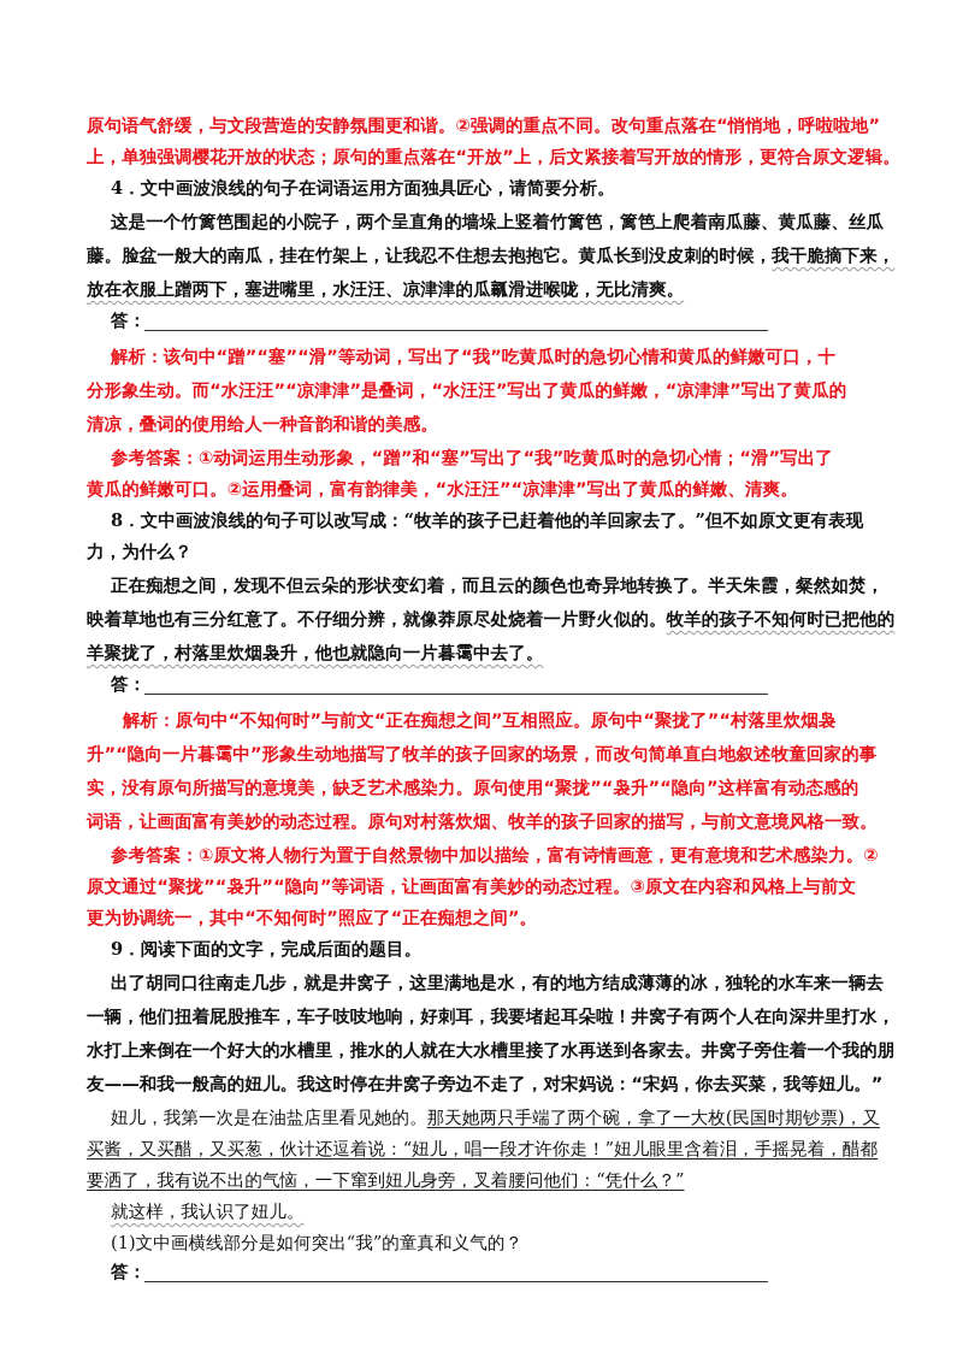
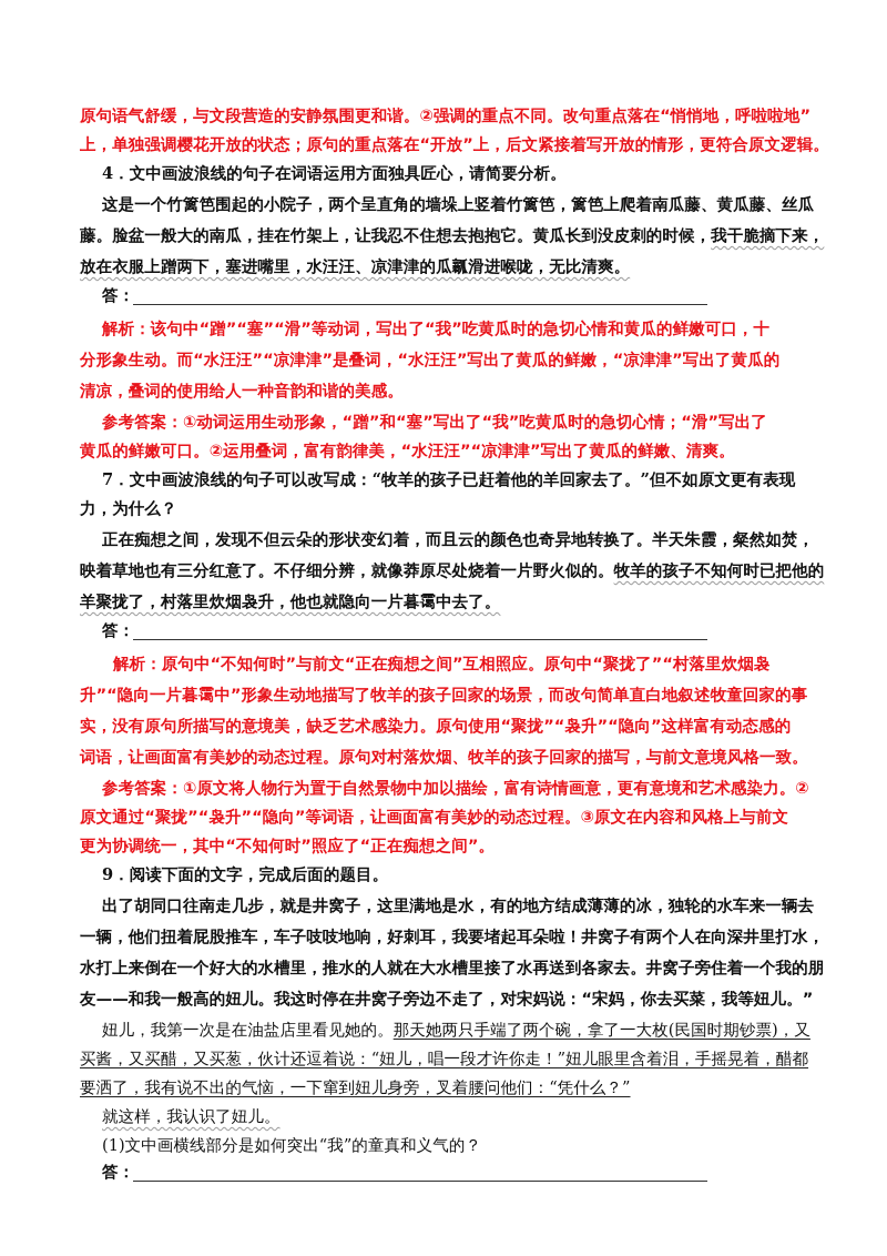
  原句语气舒缓，与文段营造的安静氛围更和谐。②强调的重点不同。改句重点落在“悄悄地，呼啦啦地”
  上，单独强调樱花开放的状态；原句的重点落在“开放”上，后文紧接着写开放的情形，更符合原文逻辑。
  4．文中画波浪线的句子在词语运用方面独具匠心，请简要分析。
  这是一个竹篱笆围起的小院子，两个呈直角的墙垛上竖着竹篱笆，篱笆上爬着南瓜藤、黄瓜藤、丝瓜
  藤。脸盆一般大的南瓜，挂在竹架上，让我忍不住想去抱抱它。黄瓜长到没皮刺的时候，我干脆摘下来，
  放在衣服上蹭两下，塞进嘴里，水汪汪、凉津津的瓜瓤滑进喉咙，无比清爽。
  答：
  解析：该句中“蹭”“塞”“滑”等动词，写出了“我”吃黄瓜时的急切心情和黄瓜的鲜嫩可口，十
  分形象生动。而“水汪汪”“凉津津”是叠词，“水汪汪”写出了黄瓜的鲜嫩，“凉津津”写出了黄瓜的
  清凉，叠词的使用给人一种音韵和谐的美感。
  参考答案：①动词运用生动形象，“蹭”和“塞”写出了“我”吃黄瓜时的急切心情；“滑”写出了
  黄瓜的鲜嫩可口。②运用叠词，富有韵律美，“水汪汪”“凉津津”写出了黄瓜的鲜嫩、清爽。
- 8．文中画波浪线的句子可以改写成：“牧羊的孩子已赶着他的羊回家去了。”但不如原文更有表现
+ 7．文中画波浪线的句子可以改写成：“牧羊的孩子已赶着他的羊回家去了。”但不如原文更有表现
  力，为什么？
  正在痴想之间，发现不但云朵的形状变幻着，而且云的颜色也奇异地转换了。半天朱霞，粲然如焚，
  映着草地也有三分红意了。不仔细分辨，就像莽原尽处烧着一片野火似的。牧羊的孩子不知何时已把他的
  羊聚拢了，村落里炊烟袅升，他也就隐向一片暮霭中去了。
  答：
  解析：原句中“不知何时”与前文“正在痴想之间”互相照应。原句中“聚拢了”“村落里炊烟袅
  升”“隐向一片暮霭中”形象生动地描写了牧羊的孩子回家的场景，而改句简单直白地叙述牧童回家的事
  实，没有原句所描写的意境美，缺乏艺术感染力。原句使用“聚拢”“袅升”“隐向”这样富有动态感的
  词语，让画面富有美妙的动态过程。原句对村落炊烟、牧羊的孩子回家的描写，与前文意境风格一致。
  参考答案：①原文将人物行为置于自然景物中加以描绘，富有诗情画意，更有意境和艺术感染力。②
  原文通过“聚拢”“袅升”“隐向”等词语，让画面富有美妙的动态过程。③原文在内容和风格上与前文
  更为协调统一，其中“不知何时”照应了“正在痴想之间”。
  9．阅读下面的文字，完成后面的题目。
  出了胡同口往南走几步，就是井窝子，这里满地是水，有的地方结成薄薄的冰，独轮的水车来一辆去
  一辆，他们扭着屁股推车，车子吱吱地响，好刺耳，我要堵起耳朵啦！井窝子有两个人在向深井里打水，
  水打上来倒在一个好大的水槽里，推水的人就在大水槽里接了水再送到各家去。井窝子旁住着一个我的朋
  友——和我一般高的妞儿。我这时停在井窝子旁边不走了，对宋妈说：“宋妈，你去买菜，我等妞儿。”
  妞儿，我第一次是在油盐店里看见她的。那天她两只手端了两个碗，拿了一大枚(民国时期钞票)，又
  买酱，又买醋，又买葱，伙计还逗着说：“妞儿，唱一段才许你走！”妞儿眼里含着泪，手摇晃着，醋都
  要洒了，我有说不出的气恼，一下窜到妞儿身旁，叉着腰问他们：“凭什么？”
  就这样，我认识了妞儿。
  (1)文中画横线部分是如何突出“我”的童真和义气的？
  答：
